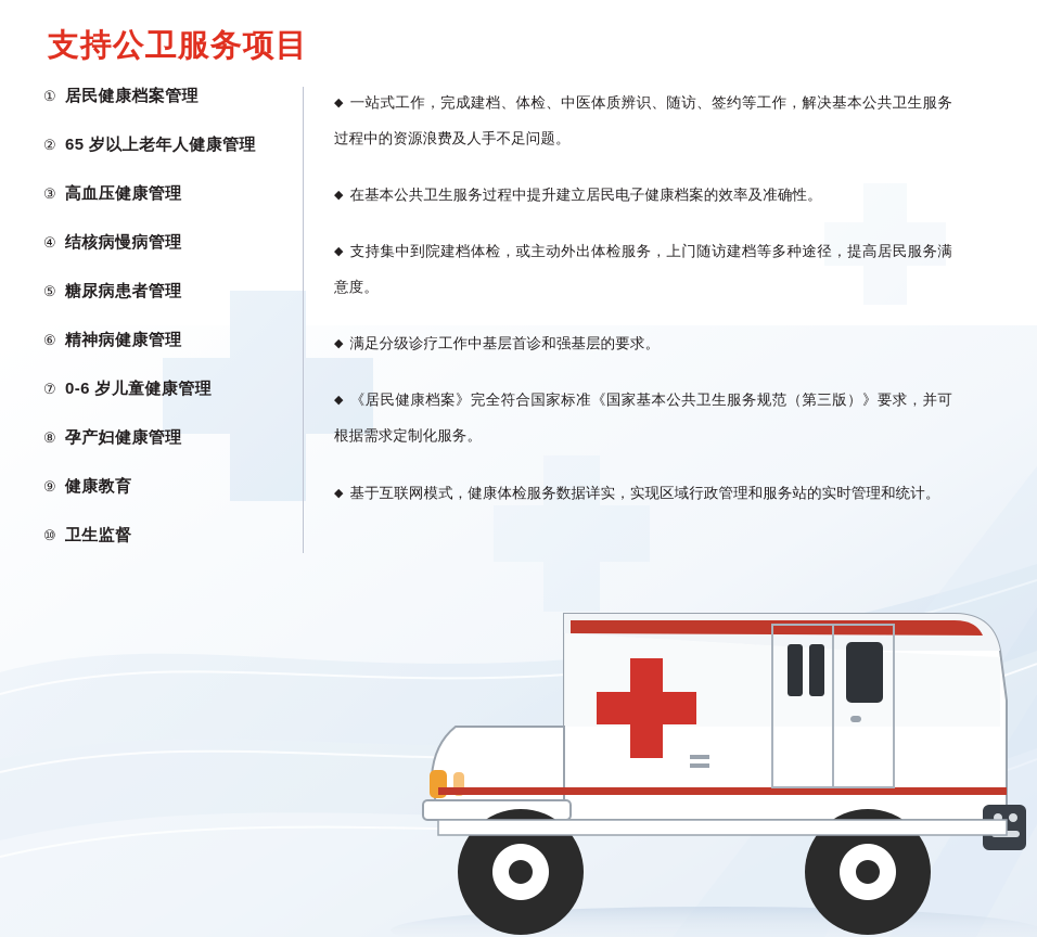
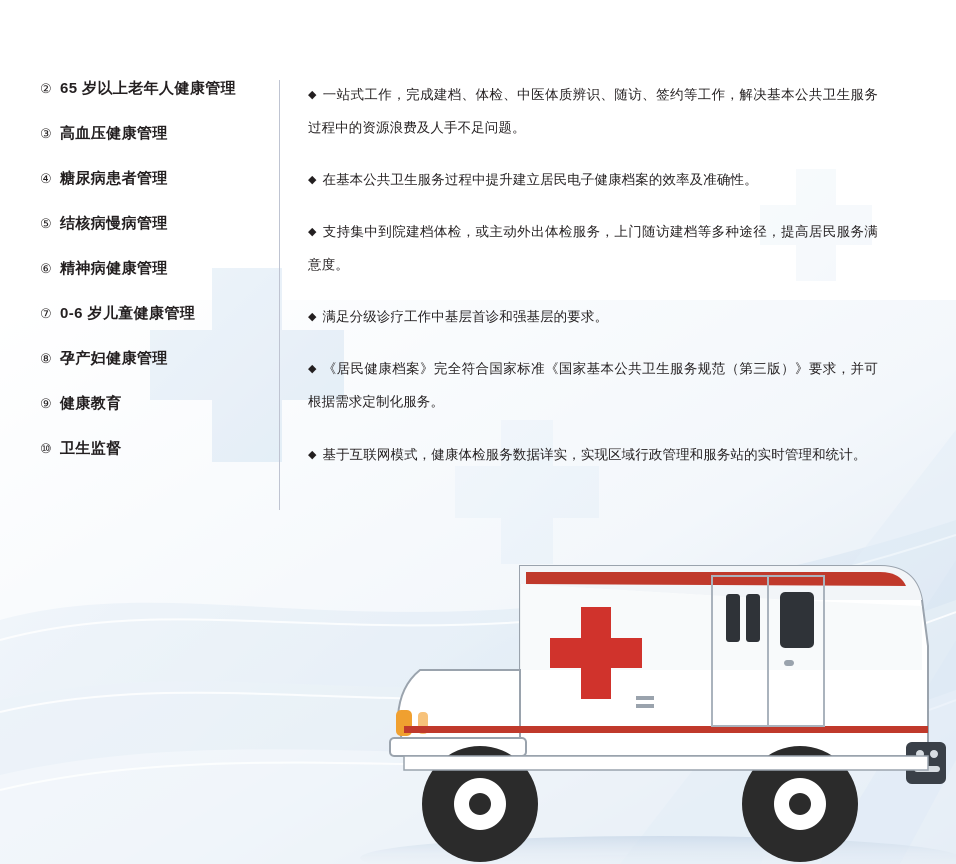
- 支持公卫服务项目
- ①
- 居民健康档案管理
  ②
  65 岁以上老年人健康管理
  ③
  高血压健康管理
  ④
- 结核病慢病管理
+ 糖尿病患者管理
  ⑤
- 糖尿病患者管理
+ 结核病慢病管理
  ⑥
  精神病健康管理
  ⑦
  0-6 岁儿童健康管理
  ⑧
  孕产妇健康管理
  ⑨
  健康教育
  ⑩
  卫生监督
  ◆ 一站式工作，完成建档、体检、中医体质辨识、随访、签约等工作，解决基本公共卫生服务过程中的资源浪费及人手不足问题。
  ◆ 在基本公共卫生服务过程中提升建立居民电子健康档案的效率及准确性。
  ◆ 支持集中到院建档体检，或主动外出体检服务，上门随访建档等多种途径，提高居民服务满意度。
  ◆ 满足分级诊疗工作中基层首诊和强基层的要求。
  ◆ 《居民健康档案》完全符合国家标准《国家基本公共卫生服务规范（第三版）》要求，并可根据需求定制化服务。
  ◆ 基于互联网模式，健康体检服务数据详实，实现区域行政管理和服务站的实时管理和统计。
